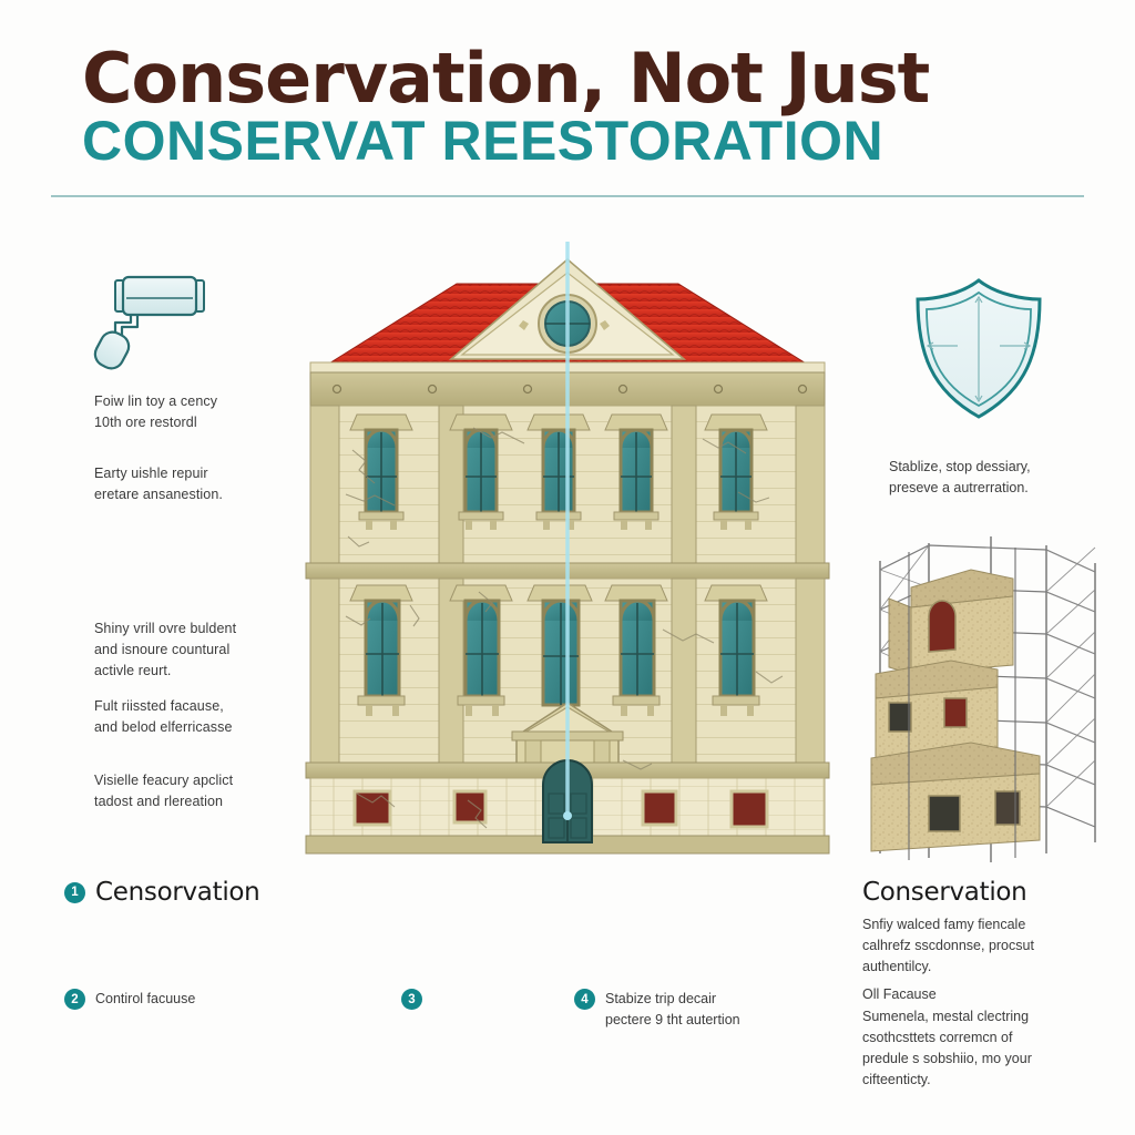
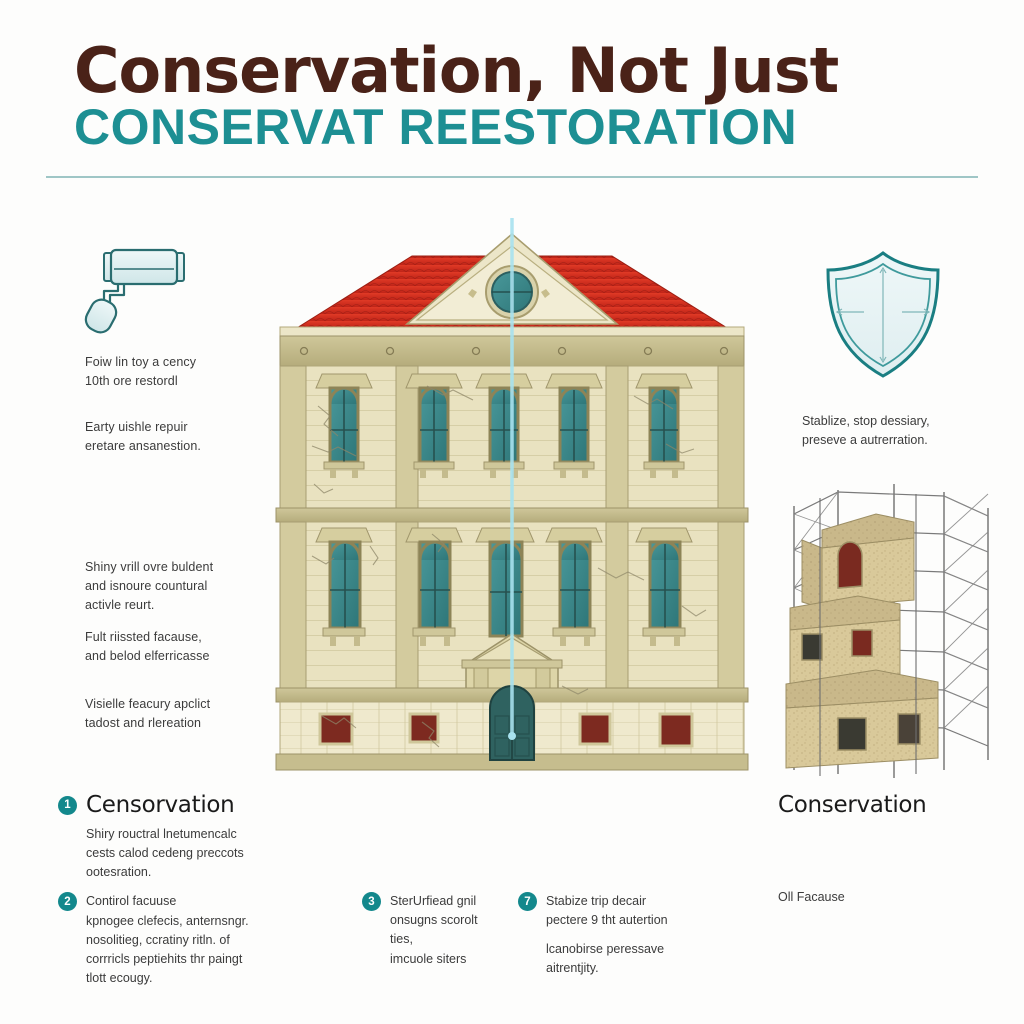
  Conservation, Not Just
  CONSERVAT REESTORATION
  Foiw lin toy a cency
  10th ore restordl
  Earty uishle repuir
  eretare ansanestion.
  Shiny vrill ovre buldent
  and isnoure countural
  activle reurt.
  Fult riissted facause,
  and belod elferricasse
  Visielle feacury apclict
  tadost and rlereation
  Stablize, stop dessiary,
  preseve a autrerration.
  1
  Censorvation
+ Shiry rouctral lnetumencalc
+ cests calod cedeng preccots
+ ootesration.
  2
  Contirol facuuse
+ kpnogee clefecis, anternsngr.
+ nosolitieg, ccratiny ritln. of
+ corrricls peptiehits thr paingt
+ tlott ecougy.
  3
+ SterUrfiead gnil
+ onsugns scorolt
+ ties,
+ imcuole siters
- 4
+ 7
  Stabize trip decair
  pectere 9 tht autertion
+ lcanobirse peressave
+ aitrentjity.
  Conservation
- Snfiy walced famy fiencale
- calhrefz sscdonnse, procsut
- authentilcy.
  Oll Facause
- Sumenela, mestal clectring
- csothcsttets corremcn of
- predule s sobshiio, mo your
- cifteenticty.
